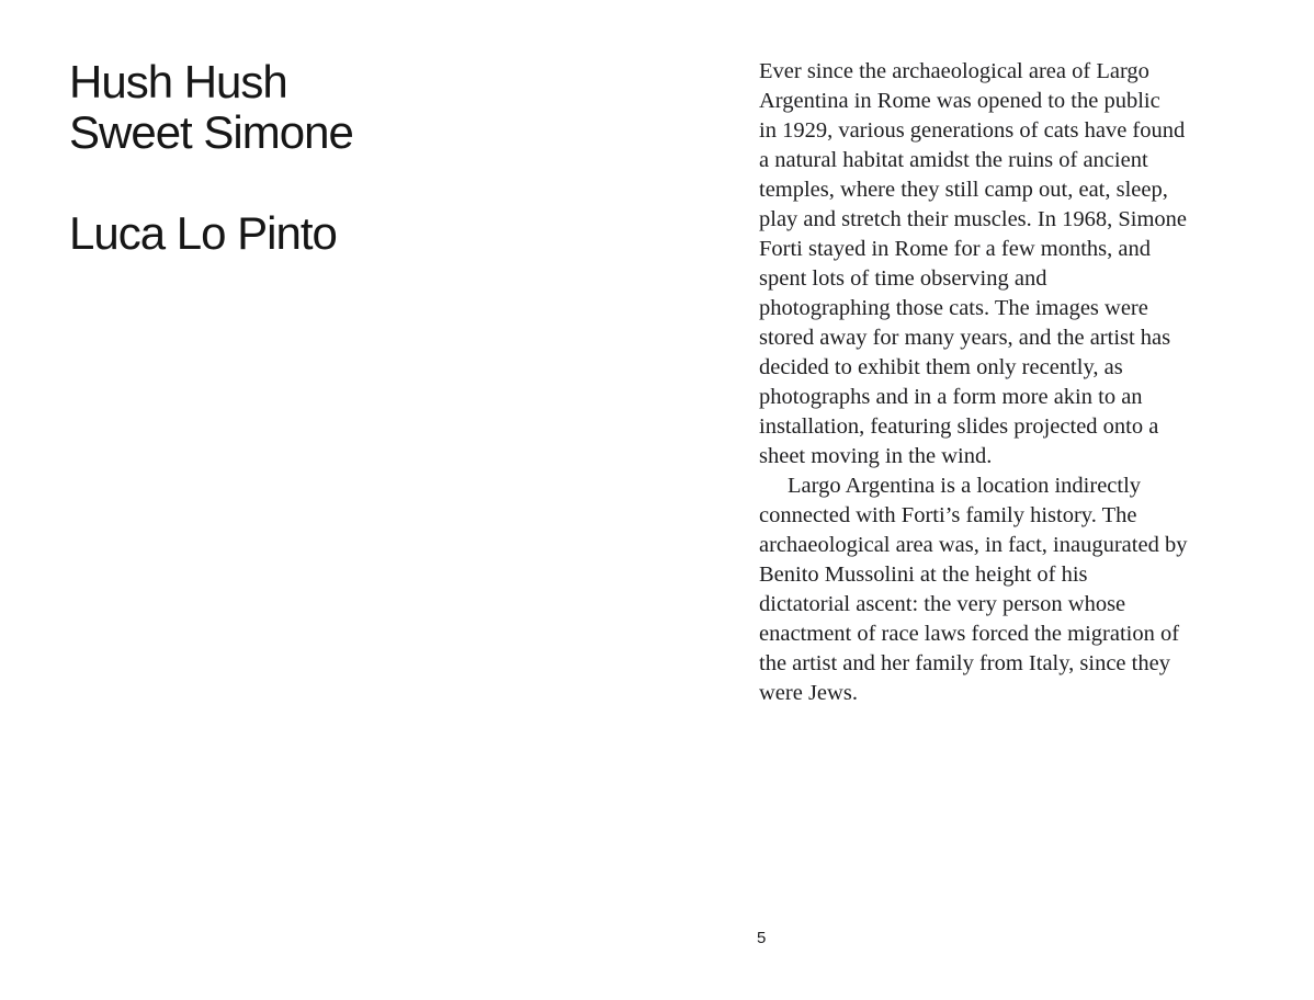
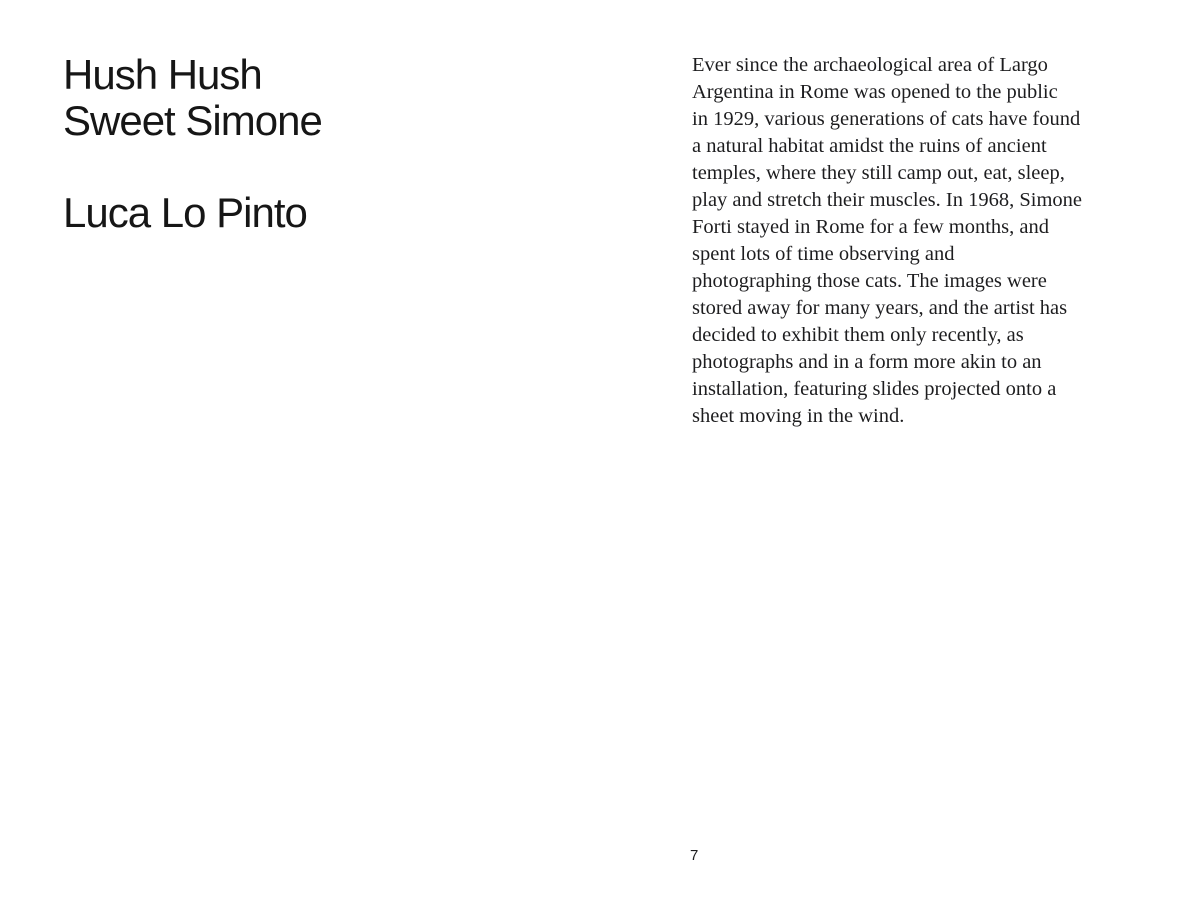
  Hush Hush
  Sweet Simone
  Luca Lo Pinto
  Ever since the archaeological area of Largo
  Argentina in Rome was opened to the public
  in 1929, various generations of cats have found
  a natural habitat amidst the ruins of ancient
  temples, where they still camp out, eat, sleep,
  play and stretch their muscles. In 1968, Simone
  Forti stayed in Rome for a few months, and
  spent lots of time observing and
  photographing those cats. The images were
  stored away for many years, and the artist has
  decided to exhibit them only recently, as
  photographs and in a form more akin to an
  installation, featuring slides projected onto a
  sheet moving in the wind.
- Largo Argentina is a location indirectly
- connected with Forti’s family history. The
- archaeological area was, in fact, inaugurated by
- Benito Mussolini at the height of his
- dictatorial ascent: the very person whose
- enactment of race laws forced the migration of
- the artist and her family from Italy, since they
- were Jews.
- 5
+ 7
